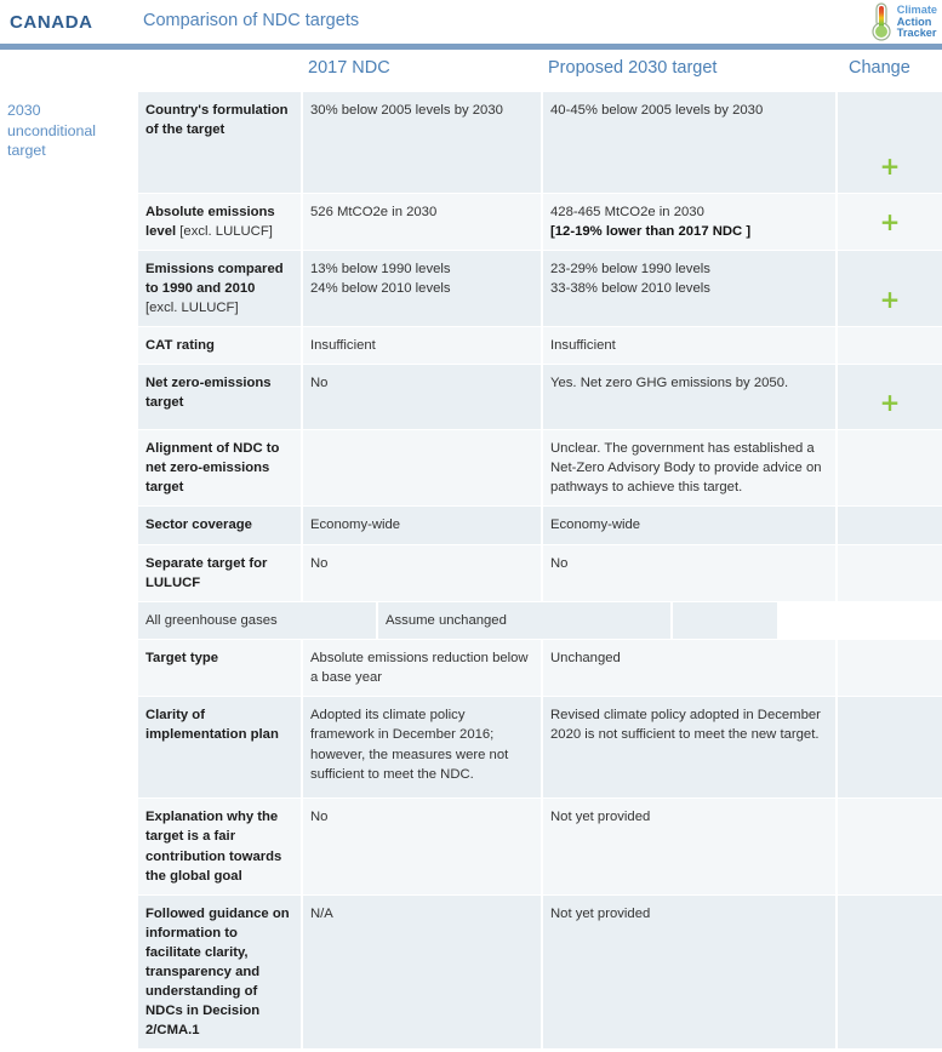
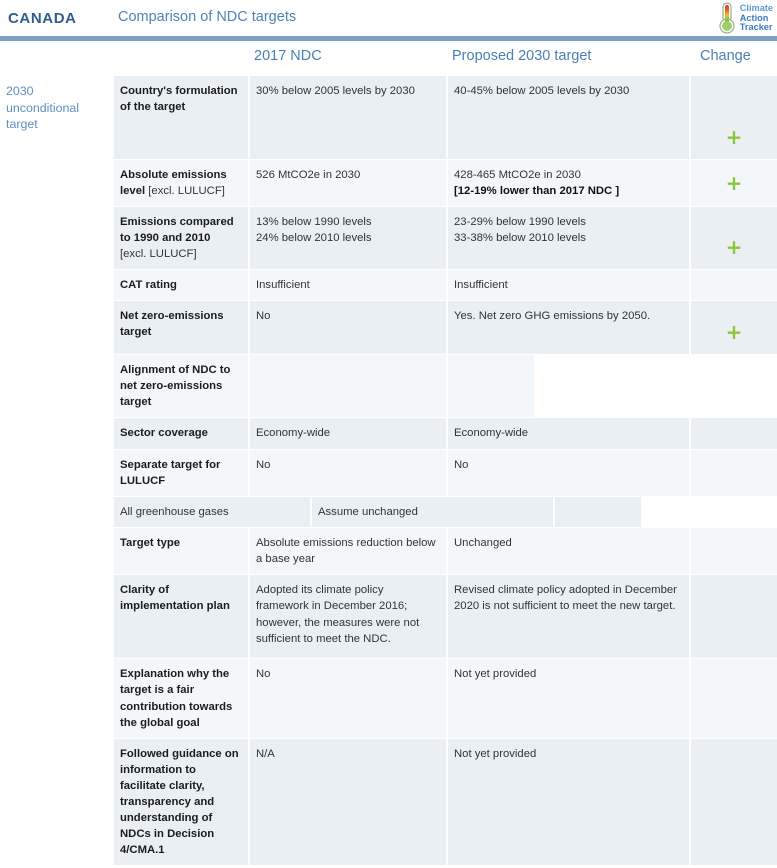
  CANADA
  Comparison of NDC targets
  Climate
  Action
  Tracker
  2017 NDC
  Proposed 2030 target
  Change
  2030 unconditional target
  Country's formulation of the target
  30% below 2005 levels by 2030
  40-45% below 2005 levels by 2030
  +
  Absolute emissions level [excl. LULUCF]
  526 MtCO2e in 2030
  428-465 MtCO2e in 2030
  [12-19% lower than 2017 NDC ]
  +
  Emissions compared to 1990 and 2010
  [excl. LULUCF]
  13% below 1990 levels
  24% below 2010 levels
  23-29% below 1990 levels
  33-38% below 2010 levels
  +
  CAT rating
  Insufficient
  Insufficient
  Net zero-emissions target
  No
  Yes. Net zero GHG emissions by 2050.
  +
  Alignment of NDC to net zero-emissions target
- Unclear. The government has established a Net-Zero Advisory Body to provide advice on pathways to achieve this target.
  Sector coverage
  Economy-wide
  Economy-wide
  Separate target for LULUCF
  No
  No
  All greenhouse gases
  Assume unchanged
  Target type
  Absolute emissions reduction below a base year
  Unchanged
  Clarity of implementation plan
  Adopted its climate policy framework in December 2016; however, the measures were not sufficient to meet the NDC.
  Revised climate policy adopted in December 2020 is not sufficient to meet the new target.
  Explanation why the target is a fair contribution towards the global goal
  No
  Not yet provided
- Followed guidance on information to facilitate clarity, transparency and understanding of NDCs in Decision 2/CMA.1
+ Followed guidance on information to facilitate clarity, transparency and understanding of NDCs in Decision 4/CMA.1
  N/A
  Not yet provided
